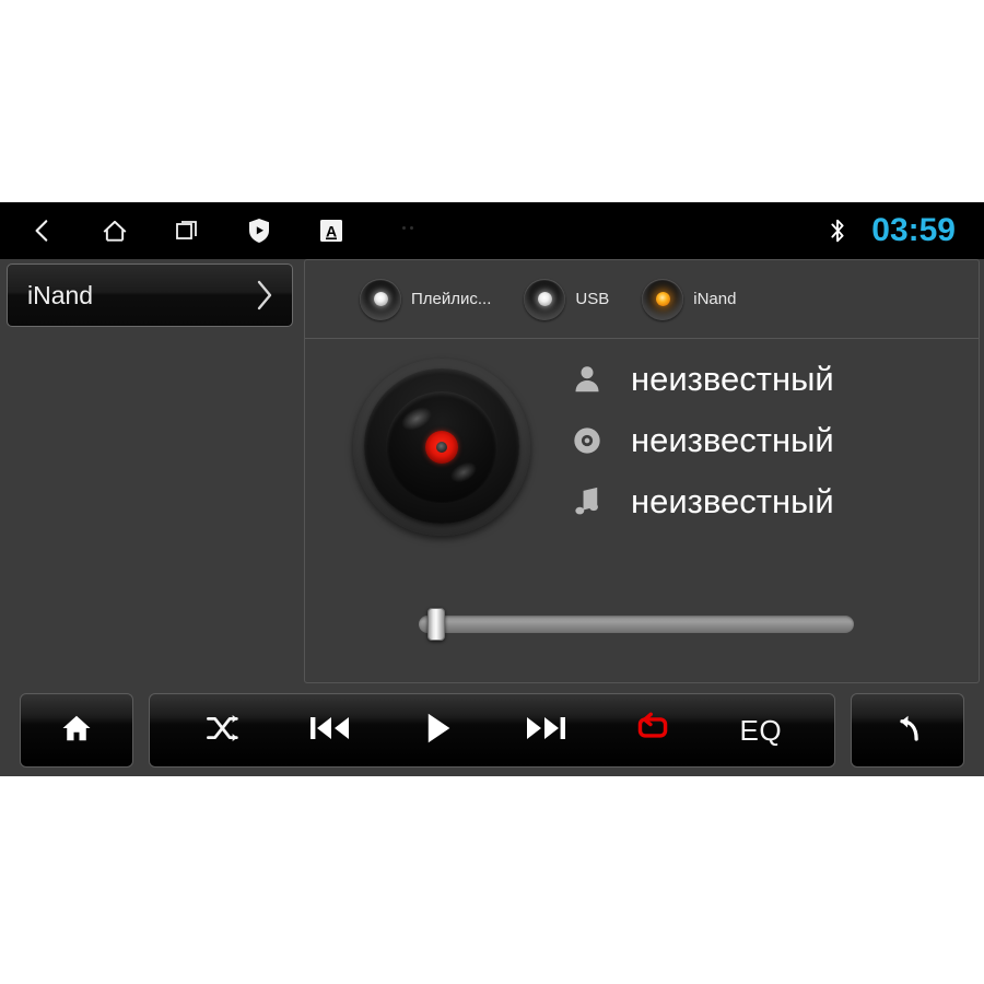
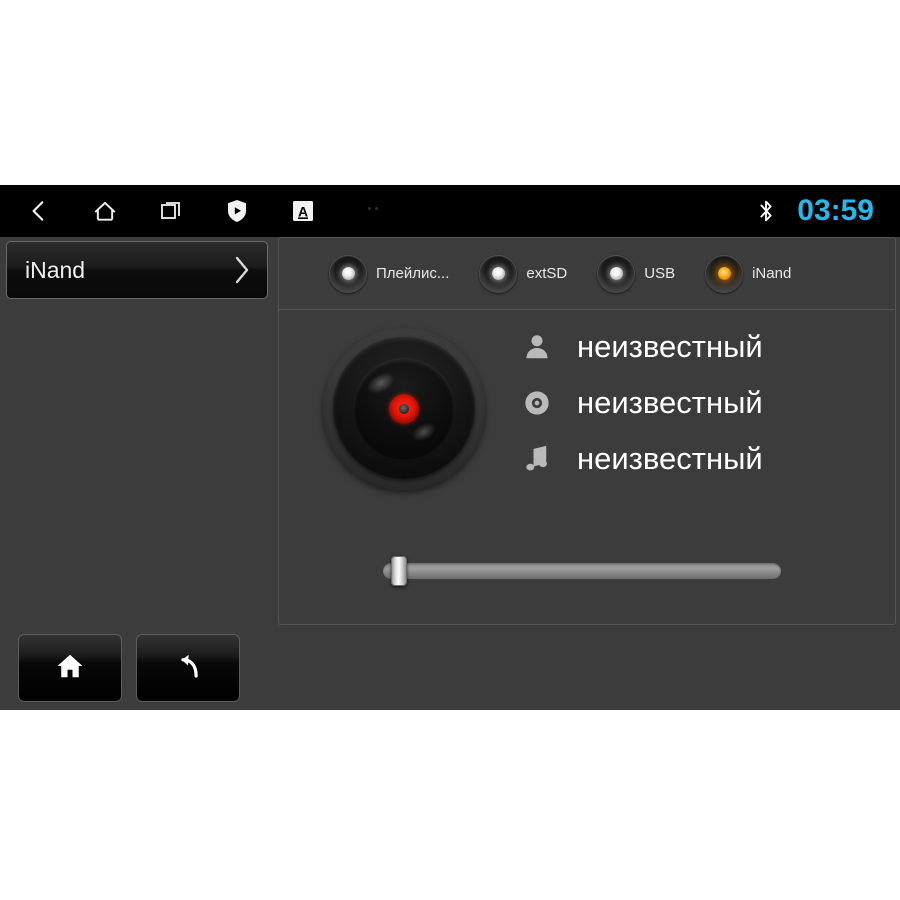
  A
  03:59
  iNand
  Плейлис...
+ extSD
  USB
  iNand
  неизвестный
  неизвестный
  неизвестный
- EQ
